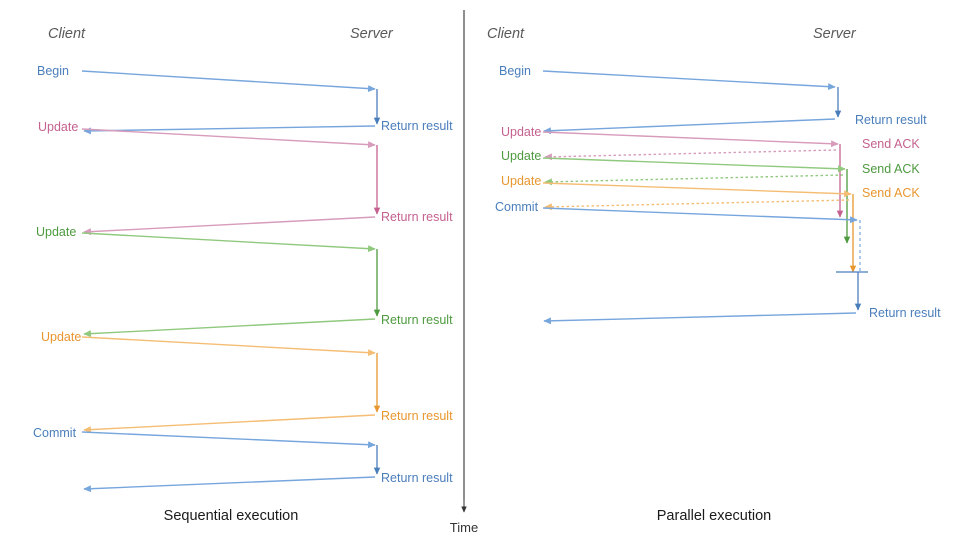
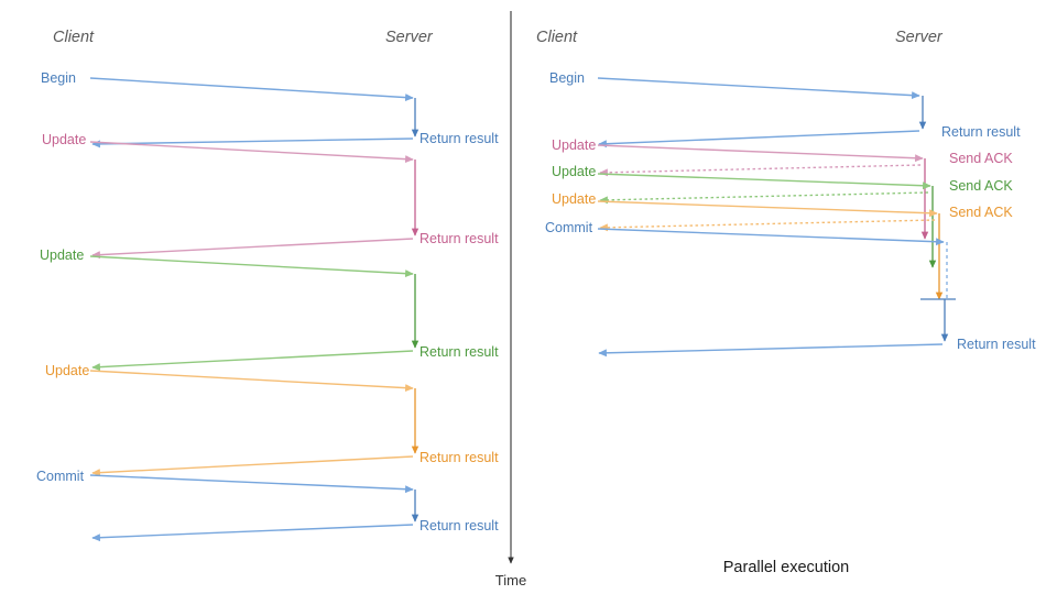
  Time
  Client
  Server
  Begin
  Update
  Update
  Update
  Commit
  Return result
  Return result
  Return result
  Return result
  Return result
- Sequential execution
  Client
  Server
  Begin
  Update
  Update
  Update
  Commit
  Return result
  Send ACK
  Send ACK
  Send ACK
  Return result
  Parallel execution
